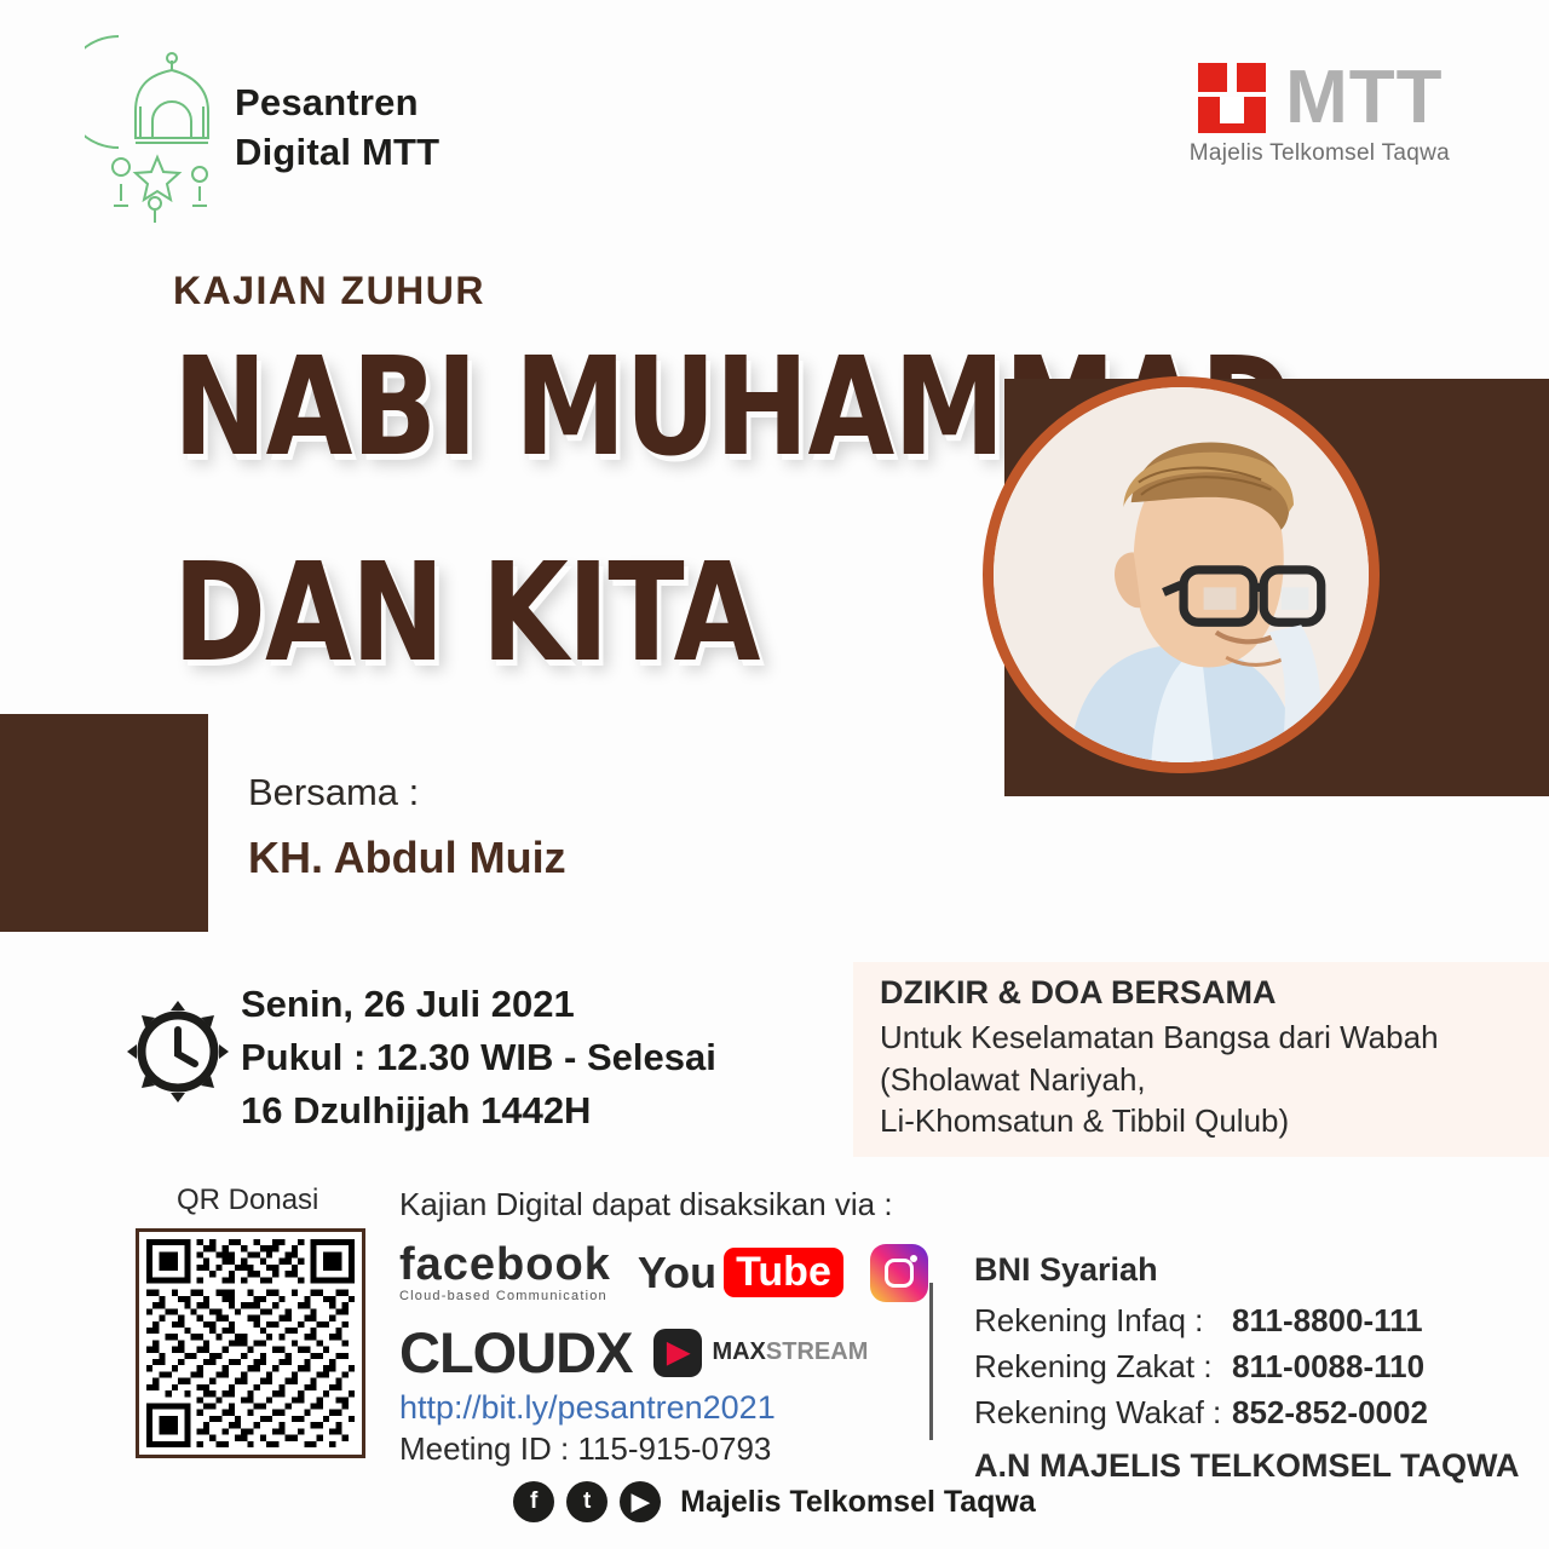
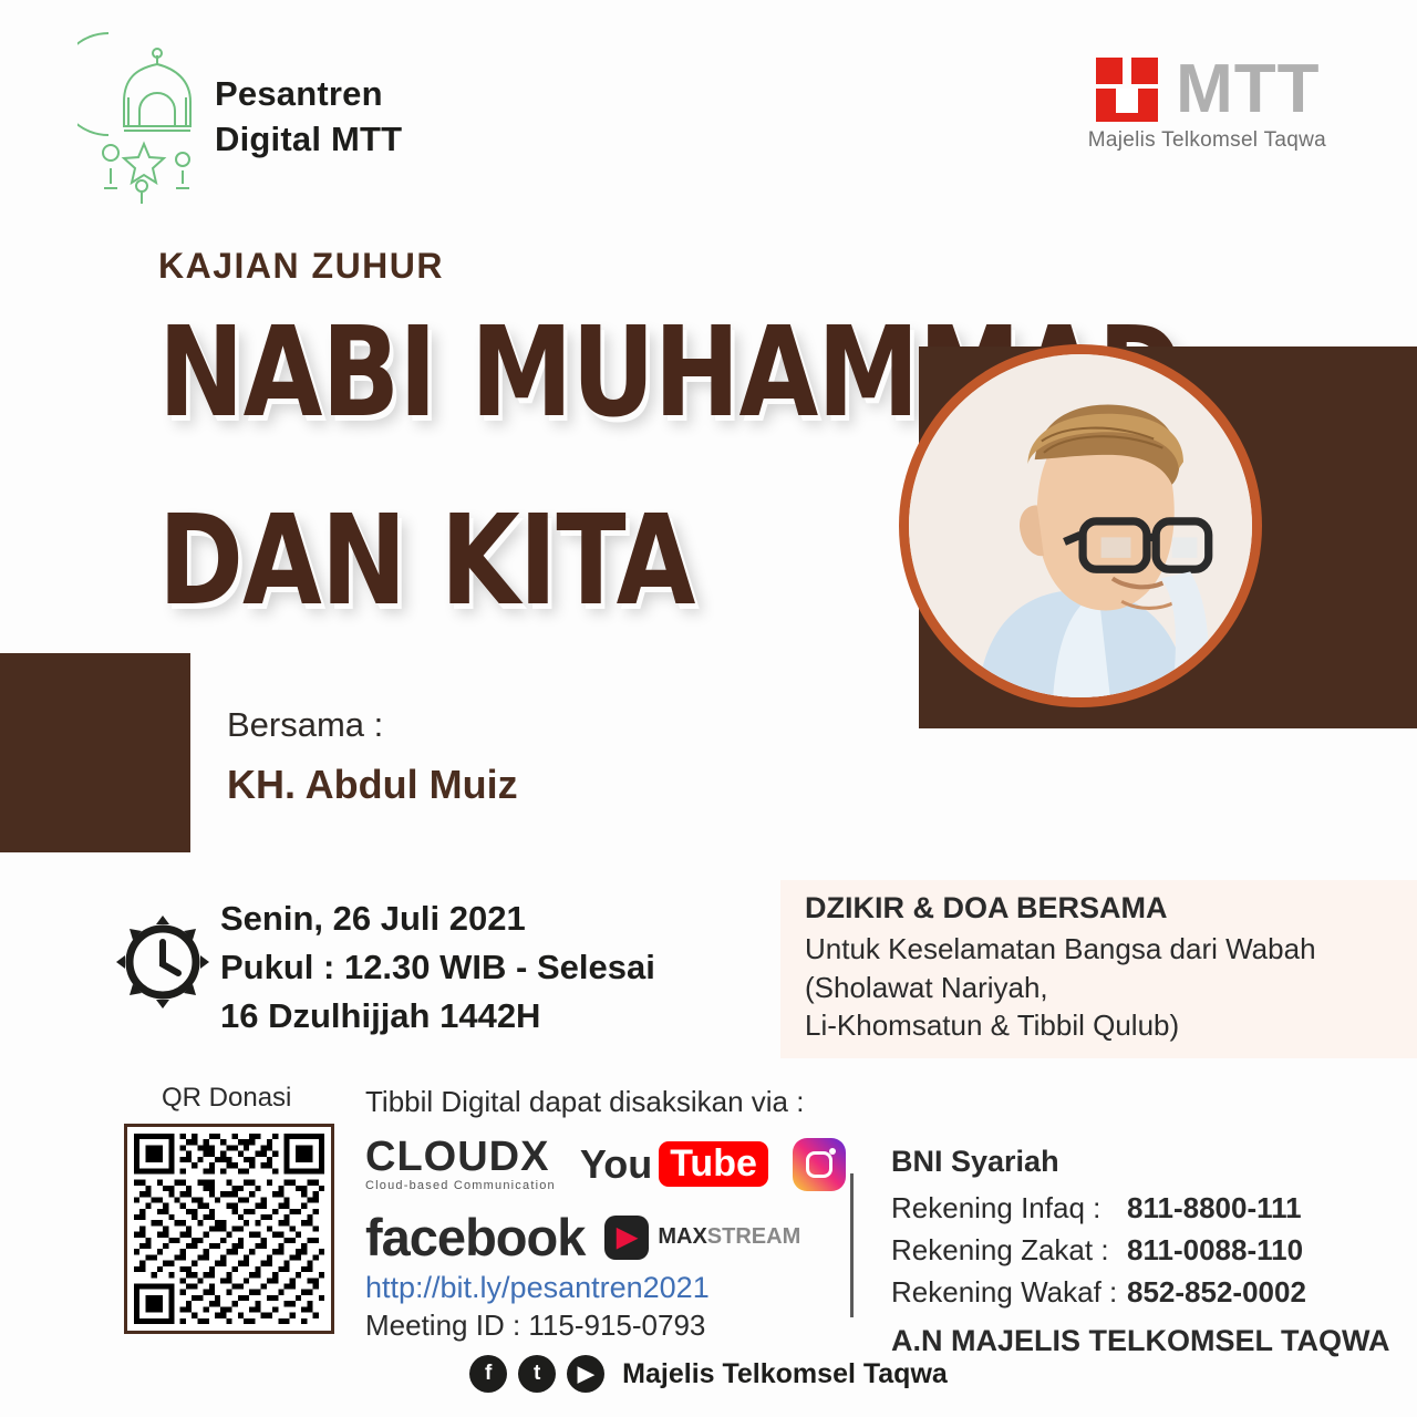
  Pesantren
  Digital MTT
  MTT
  Majelis Telkomsel Taqwa
  KAJIAN ZUHUR
  NABI MUHAM
  DAN KITA
  Bersama :
  KH. Abdul Muiz
  Senin, 26 Juli 2021
  Pukul : 12.30 WIB - Selesai
  16 Dzulhijjah 1442H
  DZIKIR & DOA BERSAMA
  Untuk Keselamatan Bangsa dari Wabah
  (Sholawat Nariyah,
  Li-Khomsatun & Tibbil Qulub)
  QR Donasi
- Kajian Digital dapat disaksikan via :
+ Tibbil Digital dapat disaksikan via :
- facebook
+ CLOUDX
  Cloud-based Communication
  You
  Tube
- CLOUDX
+ facebook
  ▶
  MAXSTREAM
  http://bit.ly/pesantren2021
  Meeting ID : 115-915-0793
  BNI Syariah
  Rekening Infaq :
  811-8800-111
  Rekening Zakat :
  811-0088-110
  Rekening Wakaf :
  852-852-0002
  A.N MAJELIS TELKOMSEL TAQWA
  f
  t
  ▶
  Majelis Telkomsel Taqwa
